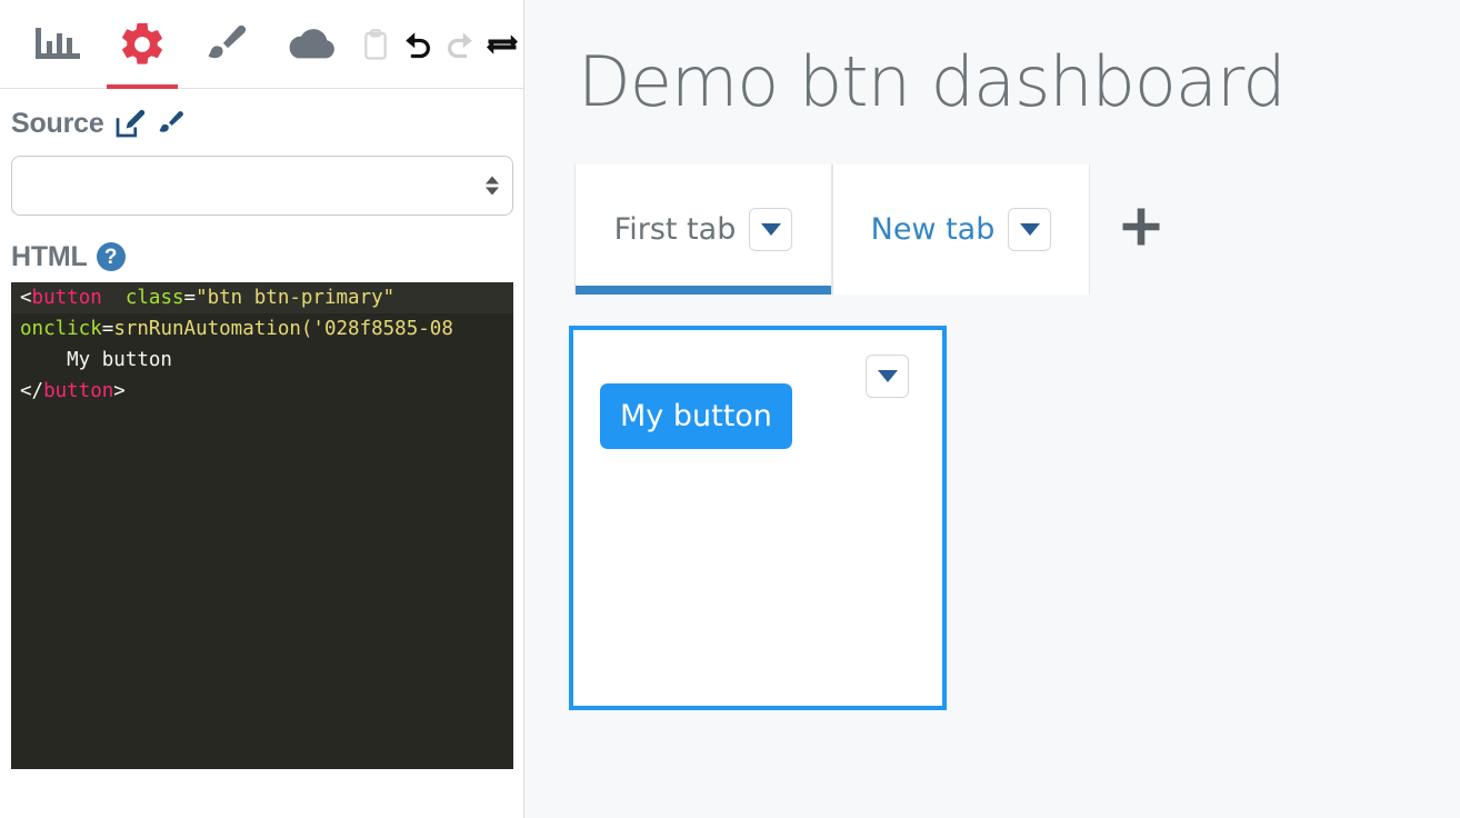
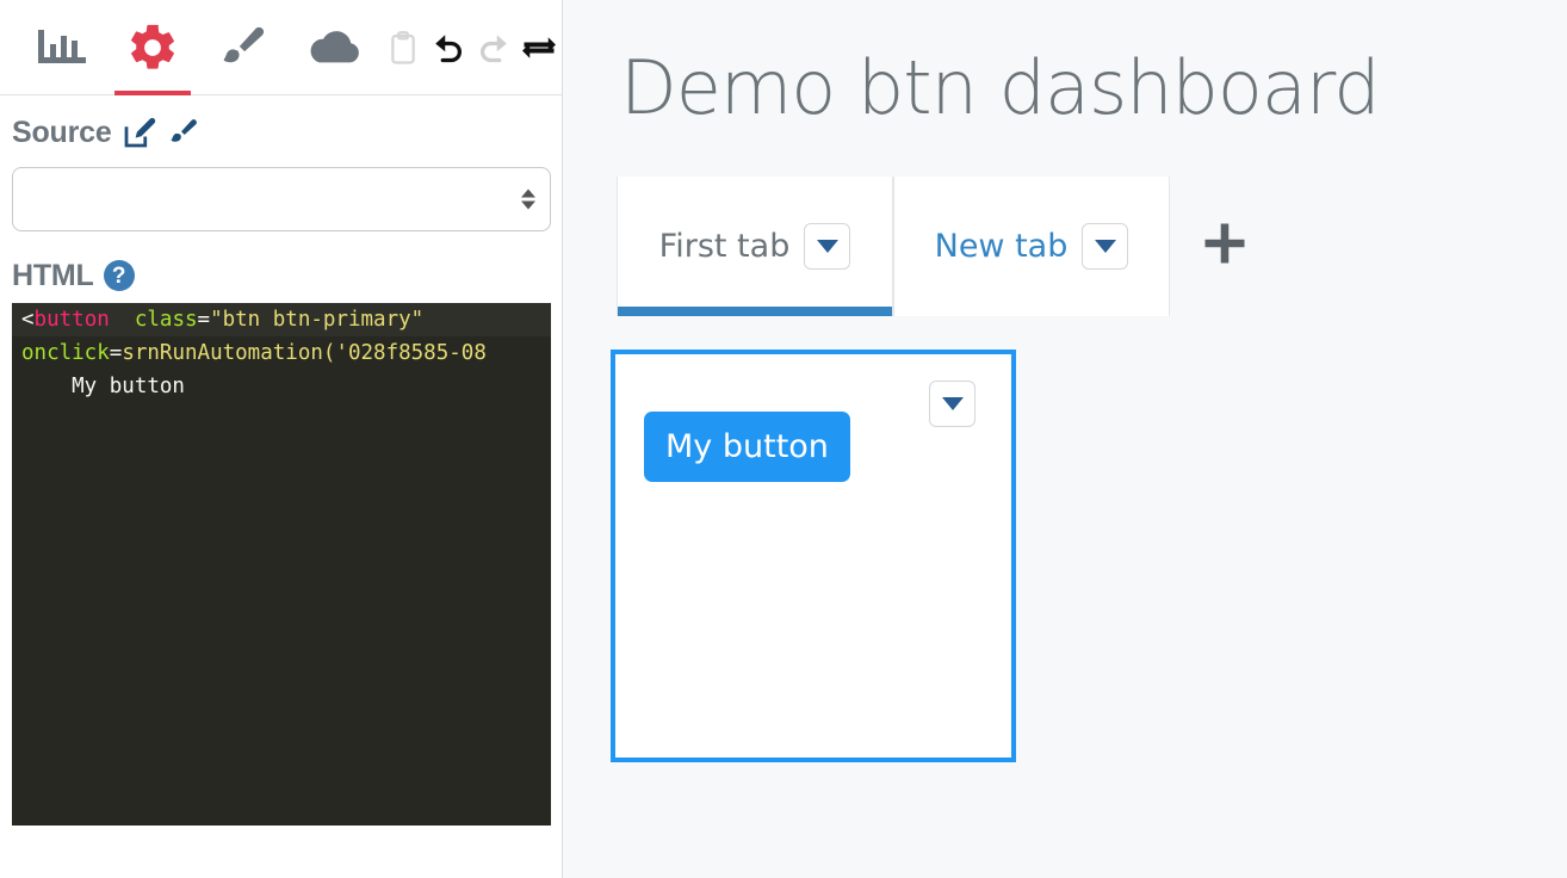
  Source
  HTML
  ?
  <button class="btn btn-primary"
  onclick=srnRunAutomation('028f8585-08
  My button
- </button>
  Demo btn dashboard
  First tab
  New tab
  My button
